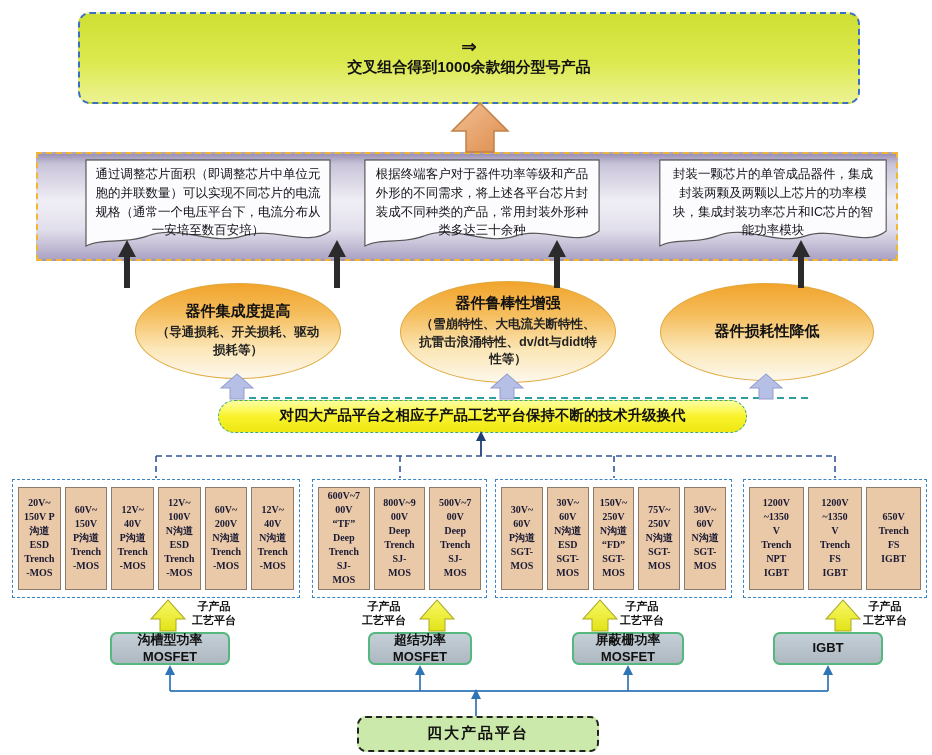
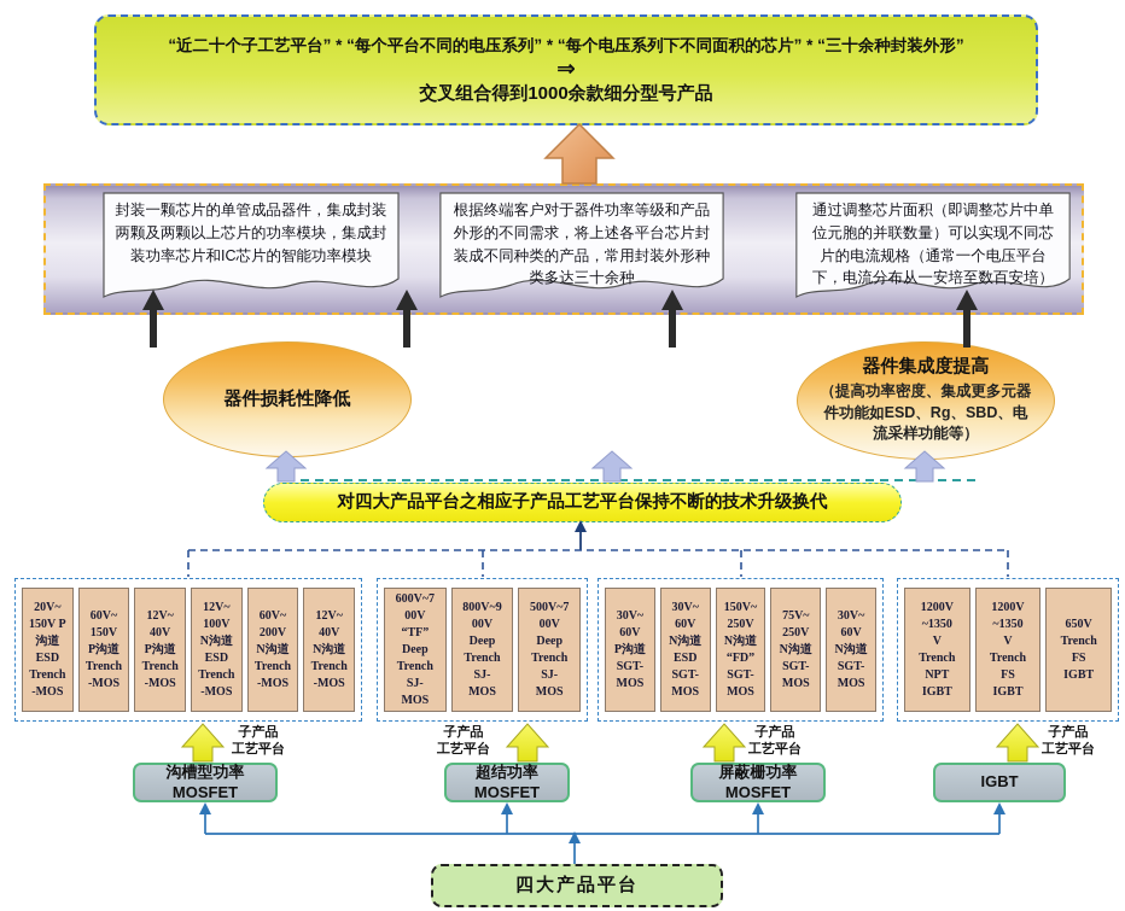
+ “近二十个子工艺平台” * “每个平台不同的电压系列” * “每个电压系列下不同面积的芯片” * “三十余种封装外形”
  ⇒
  交叉组合得到1000余款细分型号产品
- 通过调整芯片面积（即调整芯片中单位元胞的并联数量）可以实现不同芯片的电流规格（通常一个电压平台下，电流分布从一安培至数百安培）
+ 封装一颗芯片的单管成品器件，集成封装两颗及两颗以上芯片的功率模块，集成封装功率芯片和IC芯片的智能功率模块
  根据终端客户对于器件功率等级和产品外形的不同需求，将上述各平台芯片封装成不同种类的产品，常用封装外形种类多达三十余种
- 封装一颗芯片的单管成品器件，集成封装两颗及两颗以上芯片的功率模块，集成封装功率芯片和IC芯片的智能功率模块
+ 通过调整芯片面积（即调整芯片中单位元胞的并联数量）可以实现不同芯片的电流规格（通常一个电压平台下，电流分布从一安培至数百安培）
- 器件集成度提高
+ 器件损耗性降低
- （导通损耗、开关损耗、驱动损耗等）
- 器件鲁棒性增强
- （雪崩特性、大电流关断特性、抗雷击浪涌特性、dv/dt与didt特性等）
- 器件损耗性降低
+ 器件集成度提高
+ （提高功率密度、集成更多元器件功能如ESD、Rg、SBD、电流采样功能等）
  对四大产品平台之相应子产品工艺平台保持不断的技术升级换代
  20V~
  150V P
  沟道
  ESD
  Trench
  -MOS
  60V~
  150V
  P沟道
  Trench
  -MOS
  12V~
  40V
  P沟道
  Trench
  -MOS
  12V~
  100V
  N沟道
  ESD
  Trench
  -MOS
  60V~
  200V
  N沟道
  Trench
  -MOS
  12V~
  40V
  N沟道
  Trench
  -MOS
  600V~7
  00V
  “TF”
  Deep
  Trench
  SJ-
  MOS
  800V~9
  00V
  Deep
  Trench
  SJ-
  MOS
  500V~7
  00V
  Deep
  Trench
  SJ-
  MOS
  30V~
  60V
  P沟道
  SGT-
  MOS
  30V~
  60V
  N沟道
  ESD
  SGT-
  MOS
  150V~
  250V
  N沟道
  “FD”
  SGT-
  MOS
  75V~
  250V
  N沟道
  SGT-
  MOS
  30V~
  60V
  N沟道
  SGT-
  MOS
  1200V
  ~1350
  V
  Trench
  NPT
  IGBT
  1200V
  ~1350
  V
  Trench
  FS
  IGBT
  650V
  Trench
  FS
  IGBT
  子产品
  工艺平台
  子产品
  工艺平台
  子产品
  工艺平台
  子产品
  工艺平台
  沟槽型功率
  MOSFET
  超结功率
  MOSFET
  屏蔽栅功率
  MOSFET
  IGBT
  四大产品平台
